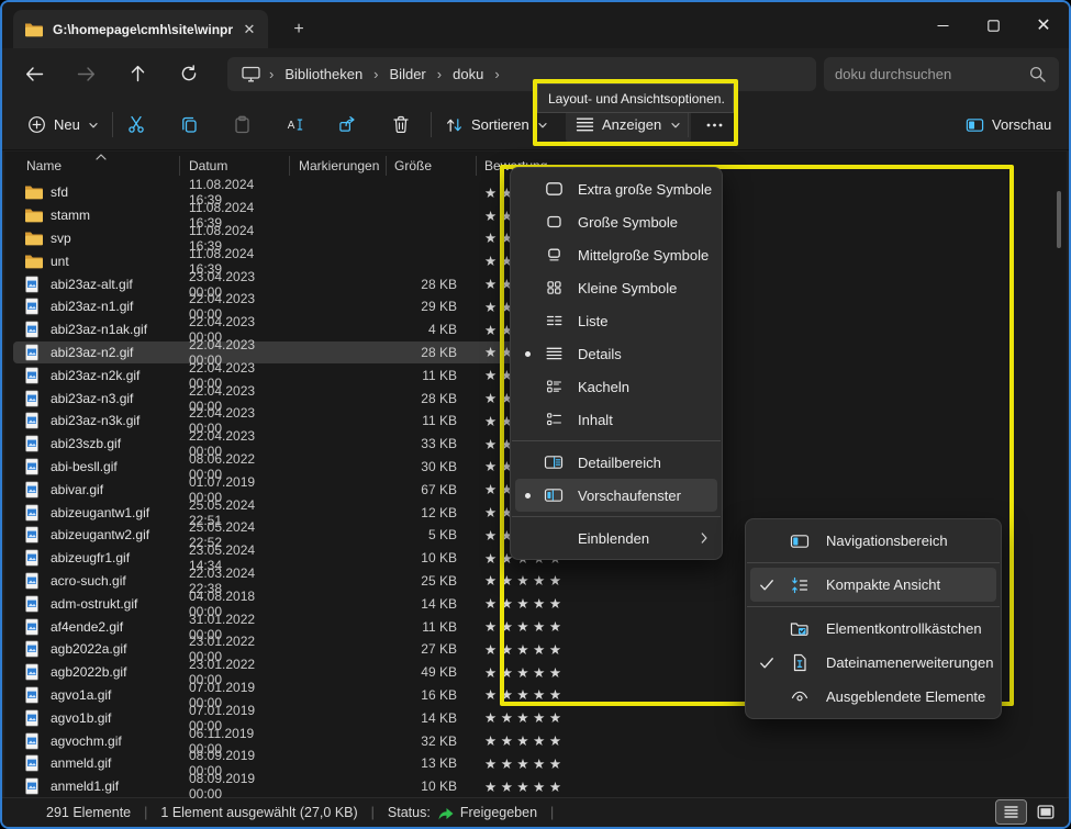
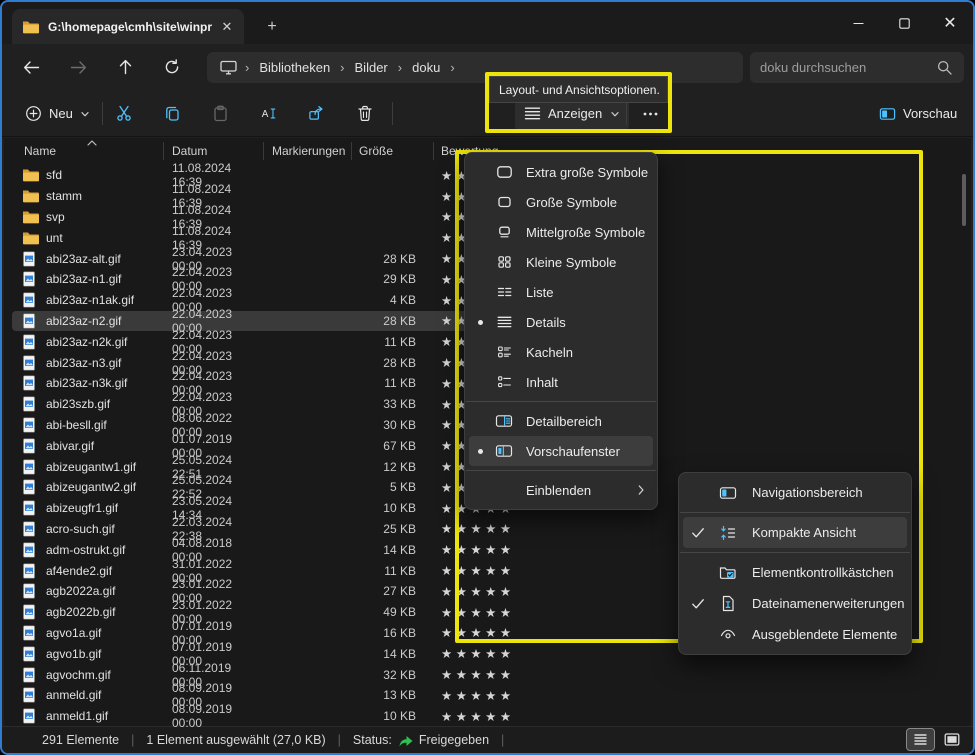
  G:\homepage\cmh\site\winpr
  ✕
  +
  ✕
  ›
  Bibliotheken
  ›
  Bilder
  ›
  doku
  ›
  doku durchsuchen
  Neu
  A
- Sortieren
  Anzeigen
  Vorschau
  Name
  Datum
  Markierungen
  Größe
  Bewertung
  sfd
  11.08.2024 16:39
  stamm
  11.08.2024 16:39
  svp
  11.08.2024 16:39
  unt
  11.08.2024 16:39
  abi23az-alt.gif
  23.04.2023 00:00
  28 KB
  abi23az-n1.gif
  22.04.2023 00:00
  29 KB
  abi23az-n1ak.gif
  22.04.2023 00:00
  4 KB
  abi23az-n2.gif
  22.04.2023 00:00
  28 KB
  abi23az-n2k.gif
  22.04.2023 00:00
  11 KB
  abi23az-n3.gif
  22.04.2023 00:00
  28 KB
  abi23az-n3k.gif
  22.04.2023 00:00
  11 KB
  abi23szb.gif
  22.04.2023 00:00
  33 KB
  abi-besll.gif
  08.06.2022 00:00
  30 KB
  abivar.gif
  01.07.2019 00:00
  67 KB
  abizeugantw1.gif
  25.05.2024 22:51
  12 KB
  abizeugantw2.gif
  25.05.2024 22:52
  5 KB
  abizeugfr1.gif
  23.05.2024 14:34
  10 KB
  acro-such.gif
  22.03.2024 22:38
  25 KB
  ★★★★★
  adm-ostrukt.gif
  04.08.2018 00:00
  14 KB
  ★★★★★
  af4ende2.gif
  31.01.2022 00:00
  11 KB
  ★★★★★
  agb2022a.gif
  23.01.2022 00:00
  27 KB
  ★★★★★
  agb2022b.gif
  23.01.2022 00:00
  49 KB
  ★★★★★
  agvo1a.gif
  07.01.2019 00:00
  16 KB
  ★★★★★
  agvo1b.gif
  07.01.2019 00:00
  14 KB
  ★★★★★
  agvochm.gif
  06.11.2019 00:00
  32 KB
  ★★★★★
  anmeld.gif
  08.09.2019 00:00
  13 KB
  ★★★★★
  anmeld1.gif
  08.09.2019 00:00
  10 KB
  ★★★★★
  291 Elemente
  1 Element ausgewählt (27,0 KB)
  Status:
  Freigegeben
  Extra große Symbole
  Große Symbole
  Mittelgroße Symbole
  Kleine Symbole
  Liste
  Details
  Kacheln
  Inhalt
  Detailbereich
  Vorschaufenster
  Einblenden
  Navigationsbereich
  Kompakte Ansicht
  Elementkontrollkästchen
  Dateinamenerweiterungen
  Ausgeblendete Elemente
  Layout- und Ansichtsoptionen.
